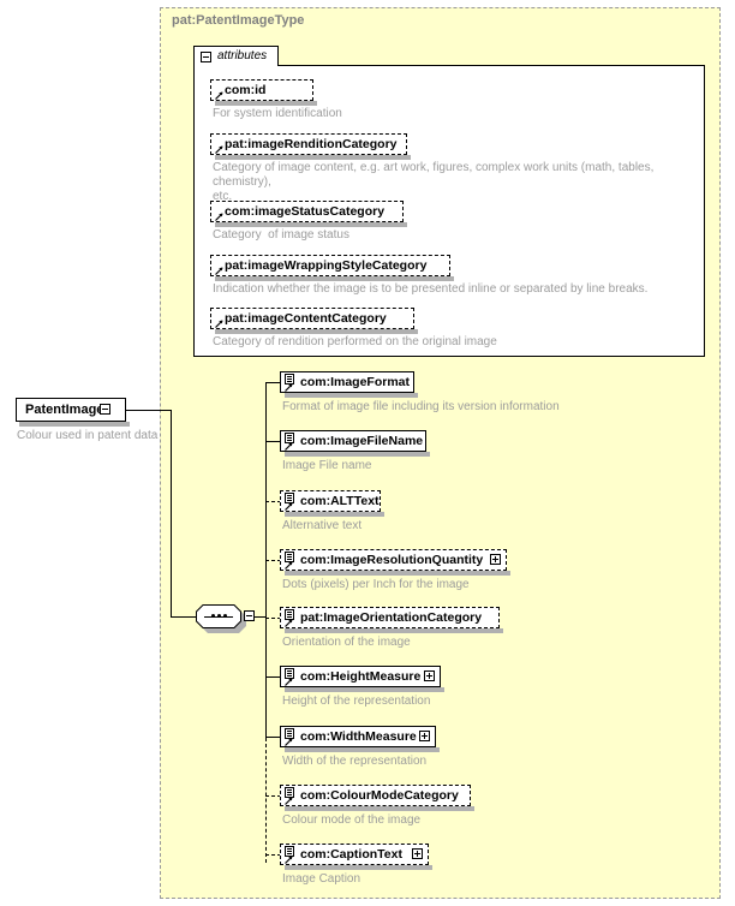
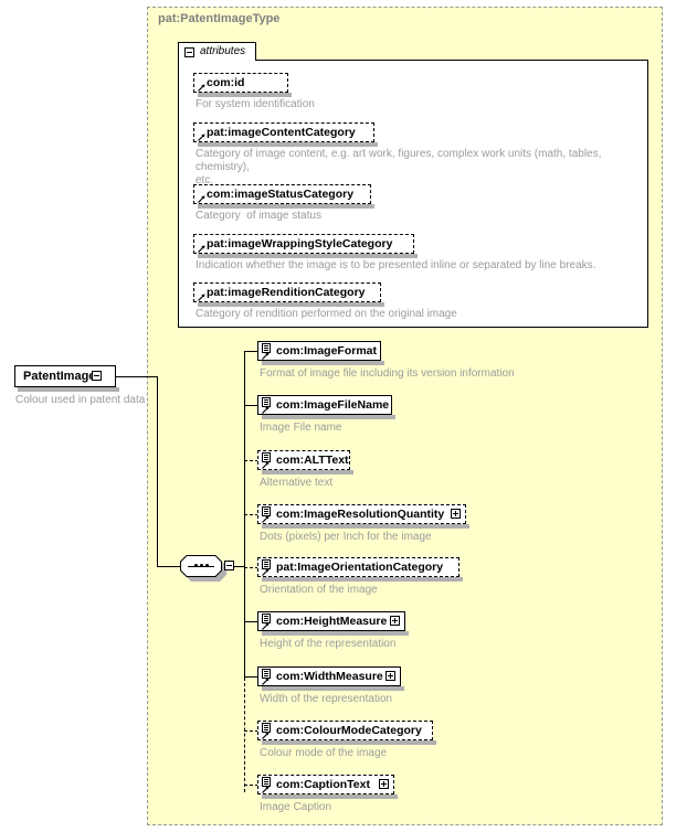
  pat:PatentImageType
  attributes
  com:id
  For system identification
- pat:imageRenditionCategory
+ pat:imageContentCategory
  Category of image content, e.g. art work, figures, complex work units (math, tables, chemistry),
  etc.
  com:imageStatusCategory
  Category of image status
  pat:imageWrappingStyleCategory
  Indication whether the image is to be presented inline or separated by line breaks.
- pat:imageContentCategory
+ pat:imageRenditionCategory
  Category of rendition performed on the original image
  PatentImag
  Colour used in patent data
  com:ImageFormat
  Format of image file including its version information
  com:ImageFileName
  Image File name
  com:ALTText
  Alternative text
  com:ImageResolutionQuantity
  Dots (pixels) per Inch for the image
  pat:ImageOrientationCategory
  Orientation of the image
  com:HeightMeasure
  Height of the representation
  com:WidthMeasure
  Width of the representation
  com:ColourModeCategory
  Colour mode of the image
  com:CaptionText
  Image Caption
